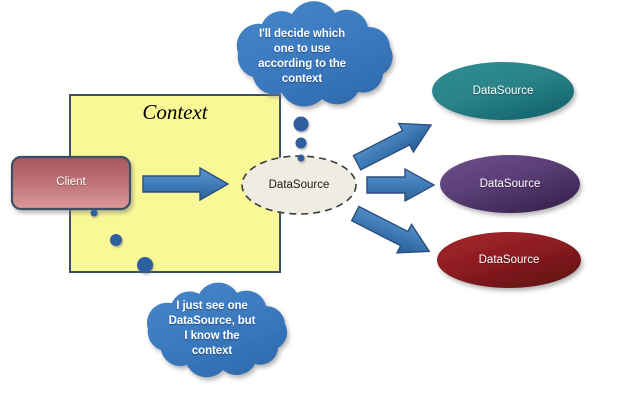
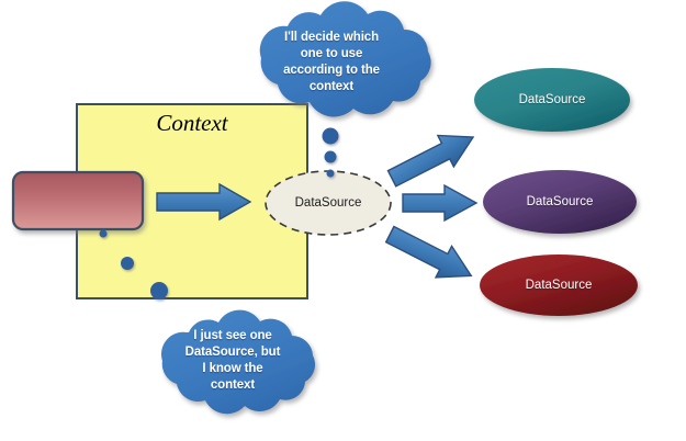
  Context
- Client
  DataSource
  DataSource
  DataSource
  DataSource
  I'll decide which
  one to use
  according to the
  context
  I just see one
  DataSource, but
  I know the
  context
